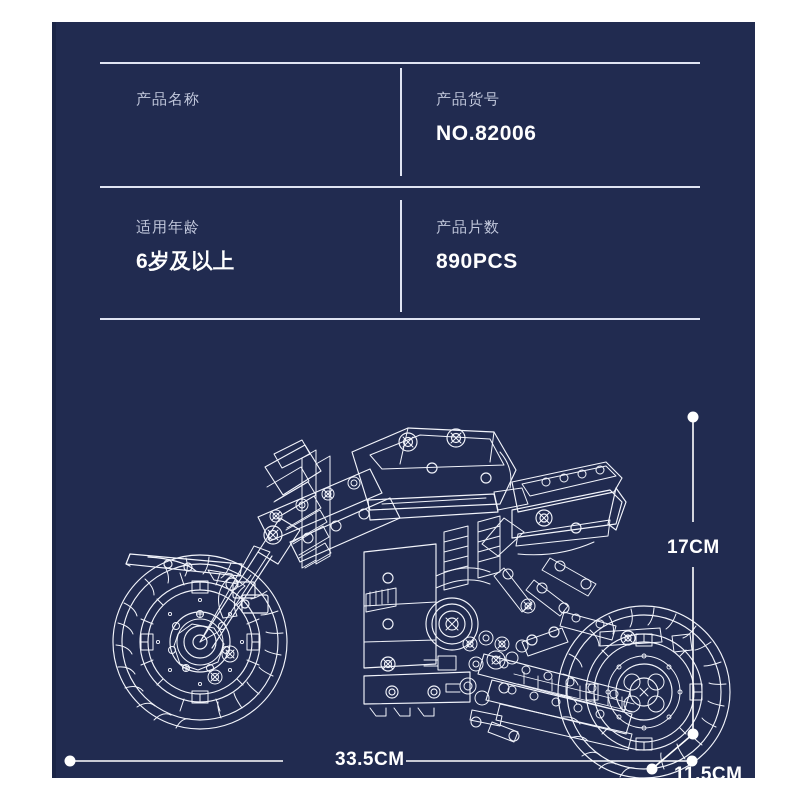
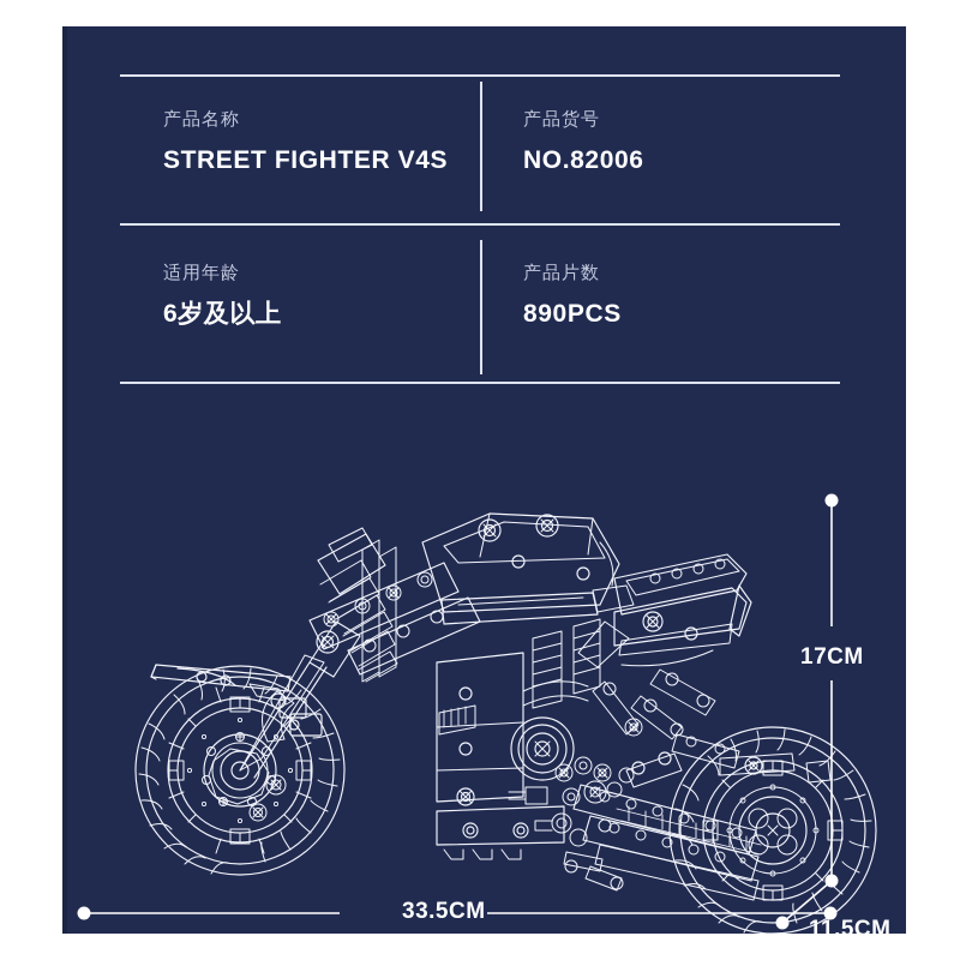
  产品名称
+ STREET FIGHTER V4S
  产品货号
  NO.82006
  适用年龄
  6岁及以上
  产品片数
  890PCS
  33.5CM
  17CM
  11.5CM
